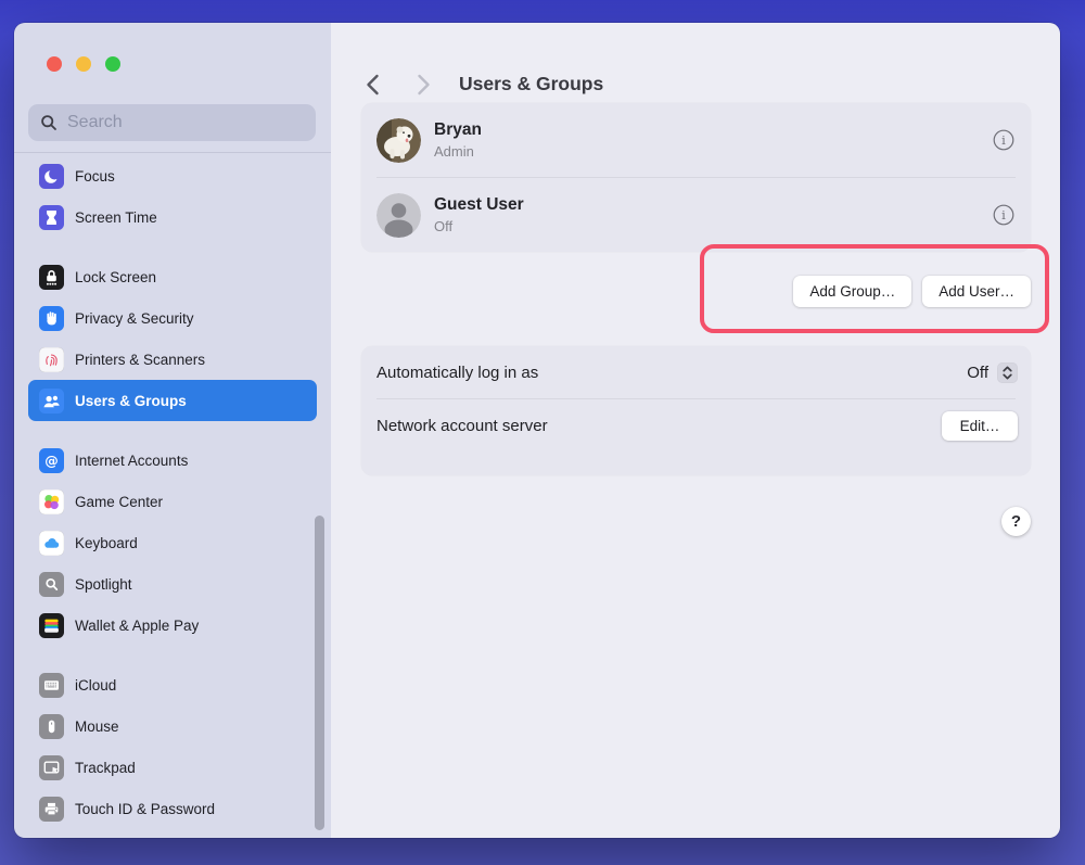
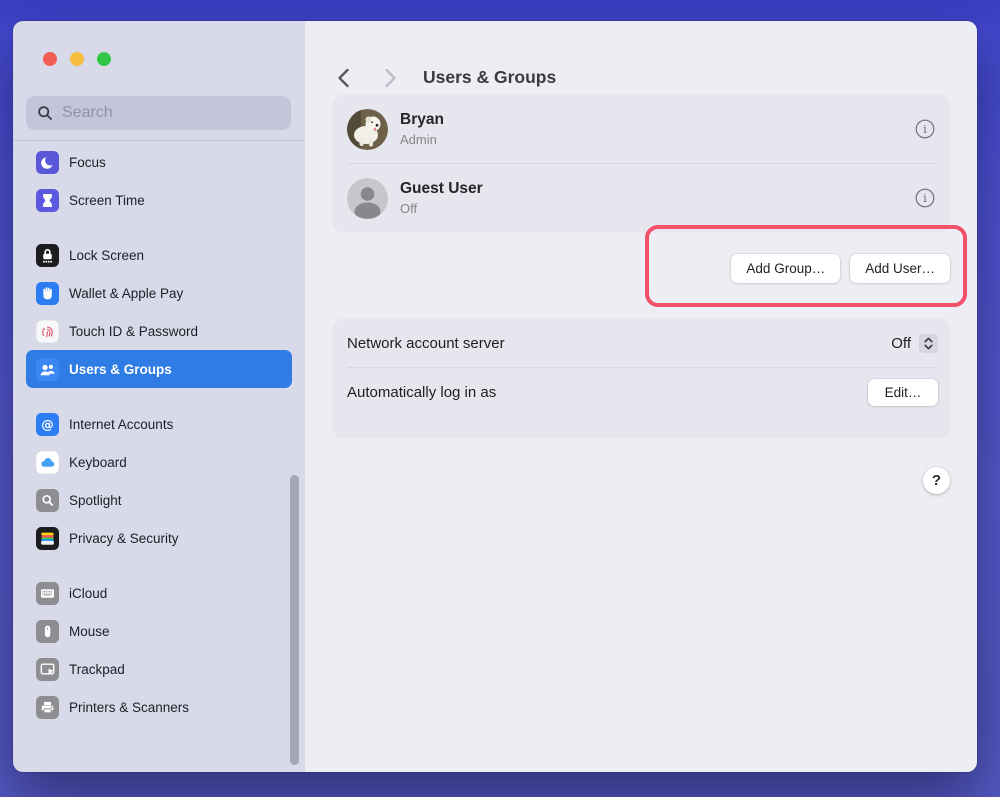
  Search
  Focus
  Screen Time
  Lock Screen
- Privacy & Security
+ Wallet & Apple Pay
- Printers & Scanners
+ Touch ID & Password
  Users & Groups
  @
  Internet Accounts
- Game Center
  Keyboard
  Spotlight
- Wallet & Apple Pay
+ Privacy & Security
  iCloud
  Mouse
  Trackpad
- Touch ID & Password
+ Printers & Scanners
  Users & Groups
  Bryan
  Admin
  i
  Guest User
  Off
  i
  Add Group…
  Add User…
- Automatically log in as
+ Network account server
  Off
- Network account server
+ Automatically log in as
  Edit…
  ?
